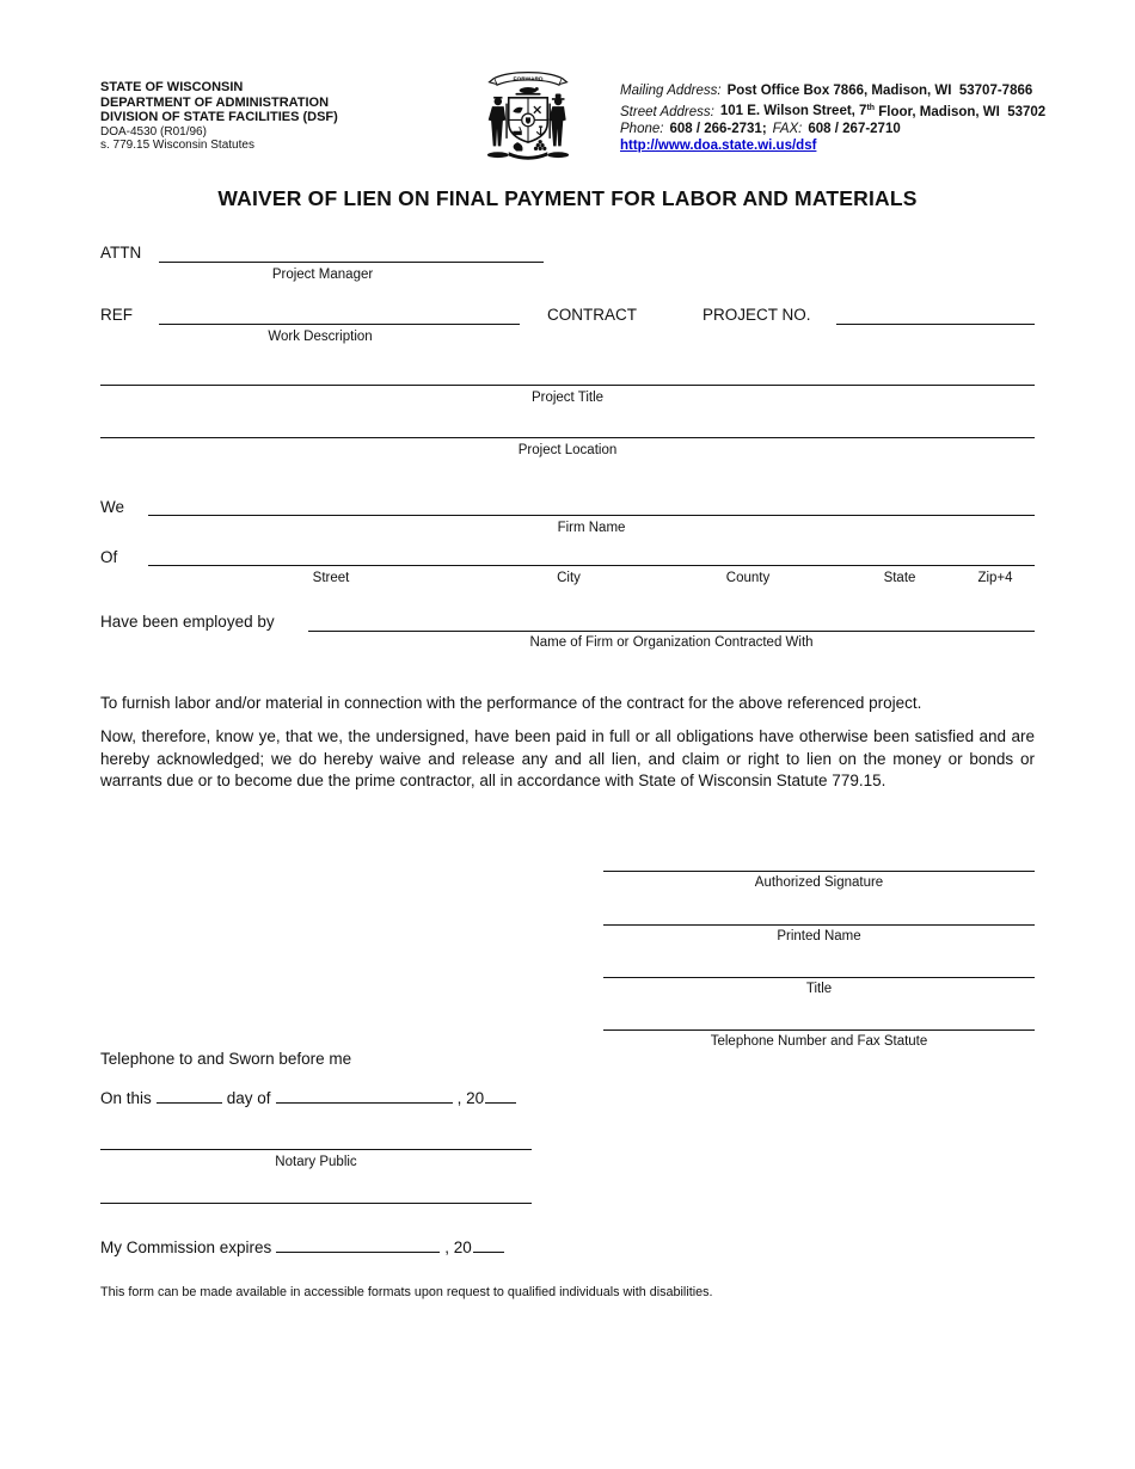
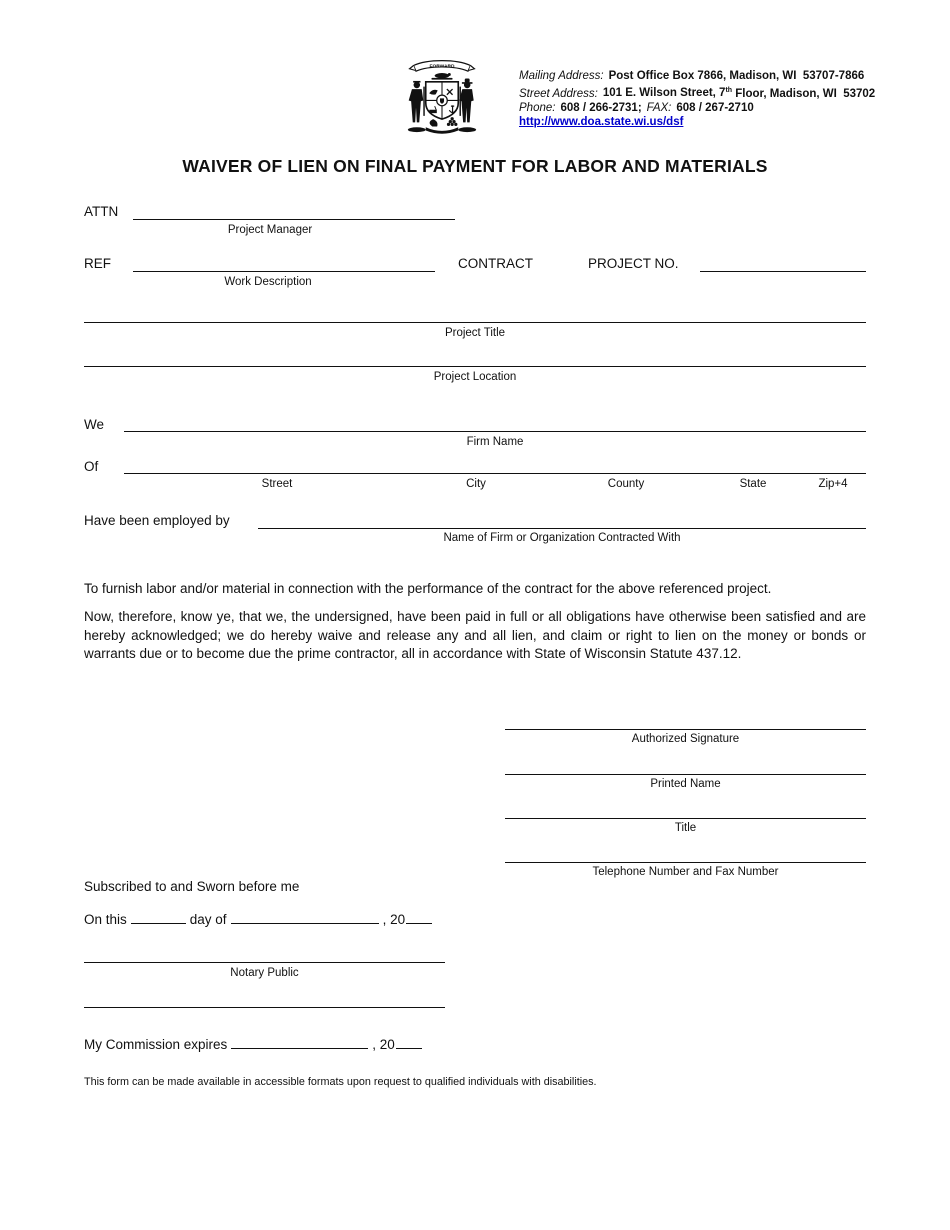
- STATE OF WISCONSIN
- DEPARTMENT OF ADMINISTRATION
- DIVISION OF STATE FACILITIES (DSF)
- DOA-4530 (R01/96)
- s. 779.15 Wisconsin Statutes
  Mailing Address: Post Office Box 7866, Madison, WI 53707-7866
  Street Address: 101 E. Wilson Street, 7 Floor, Madison, WI 53702
  Phone: 608 / 266-2731; FAX: 608 / 267-2710
  http://www.doa.state.wi.us/dsf
  WAIVER OF LIEN ON FINAL PAYMENT FOR LABOR AND MATERIALS
  ATTN
  Project Manager
  REF
  Work Description
  CONTRACT
  PROJECT NO.
  Project Title
  Project Location
  We
  Firm Name
  Of
  Street
  City
  County
  State
  Zip+4
  Have been employed by
  Name of Firm or Organization Contracted With
  To furnish labor and/or material in connection with the performance of the contract for the above referenced project.
- Now, therefore, know ye, that we, the undersigned, have been paid in full or all obligations have otherwise been satisfied and are hereby acknowledged; we do hereby waive and release any and all lien, and claim or right to lien on the money or bonds or warrants due or to become due the prime contractor, all in accordance with State of Wisconsin Statute 779.15.
+ Now, therefore, know ye, that we, the undersigned, have been paid in full or all obligations have otherwise been satisfied and are hereby acknowledged; we do hereby waive and release any and all lien, and claim or right to lien on the money or bonds or warrants due or to become due the prime contractor, all in accordance with State of Wisconsin Statute 437.12.
  Authorized Signature
  Printed Name
  Title
- Telephone Number and Fax Statute
+ Telephone Number and Fax Number
- Telephone to and Sworn before me
+ Subscribed to and Sworn before me
  On this day of , 20
  Notary Public
  My Commission expires , 20
  This form can be made available in accessible formats upon request to qualified individuals with disabilities.
